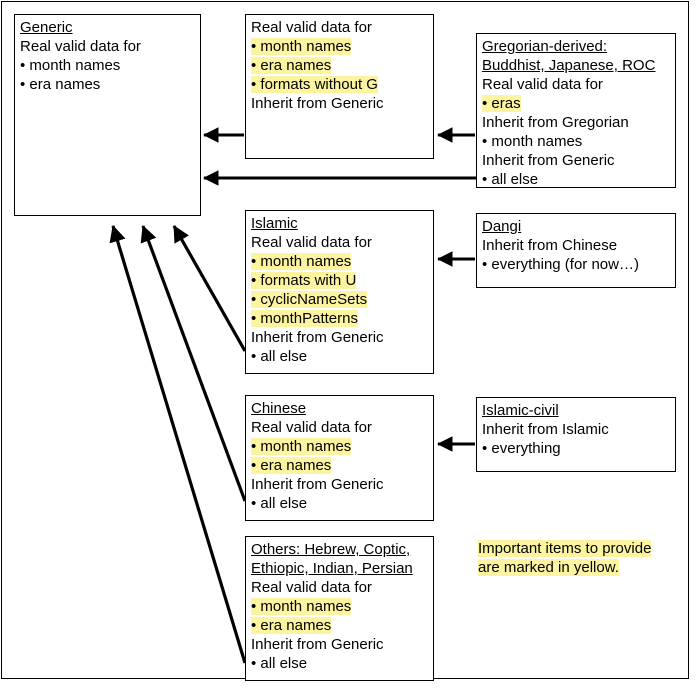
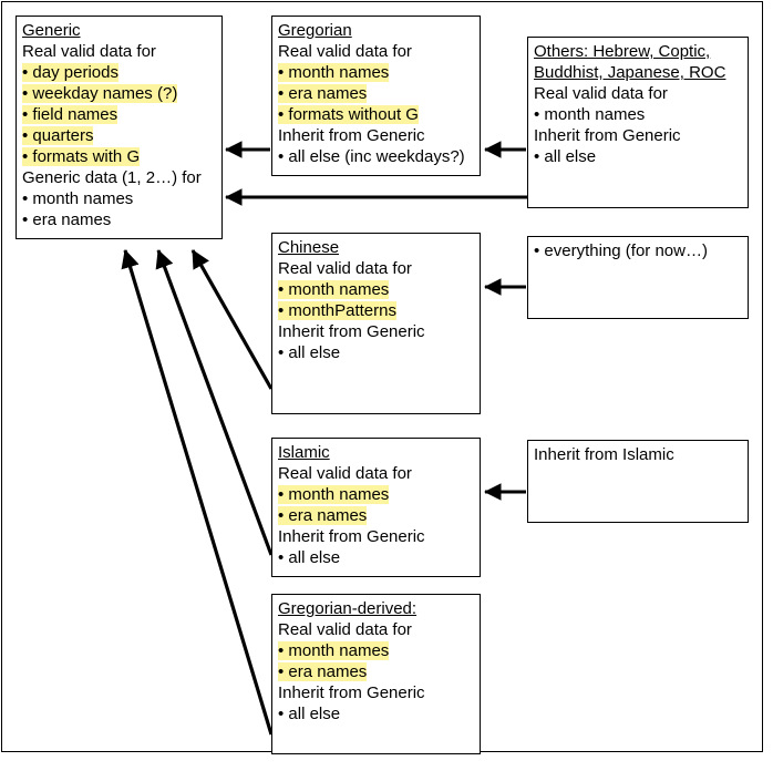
  Generic
  Real valid data for
+ • day periods
+ • weekday names (?)
+ • field names
+ • quarters
+ • formats with G
+ Generic data (1, 2…) for
  • month names
  • era names
+ Gregorian
  Real valid data for
  • month names
  • era names
  • formats without G
  Inherit from Generic
+ • all else (inc weekdays?)
- Gregorian-derived:
+ Others: Hebrew, Coptic,
  Buddhist, Japanese, ROC
  Real valid data for
- • eras
- Inherit from Gregorian
  • month names
  Inherit from Generic
  • all else
- Islamic
+ Chinese
  Real valid data for
  • month names
- • formats with U
- • cyclicNameSets
  • monthPatterns
  Inherit from Generic
  • all else
- Dangi
- Inherit from Chinese
  • everything (for now…)
- Chinese
+ Islamic
  Real valid data for
  • month names
  • era names
  Inherit from Generic
  • all else
- Islamic-civil
  Inherit from Islamic
- • everything
- Others: Hebrew, Coptic,
+ Gregorian-derived:
- Ethiopic, Indian, Persian
  Real valid data for
  • month names
  • era names
  Inherit from Generic
  • all else
- Important items to provide
- are marked in yellow.
